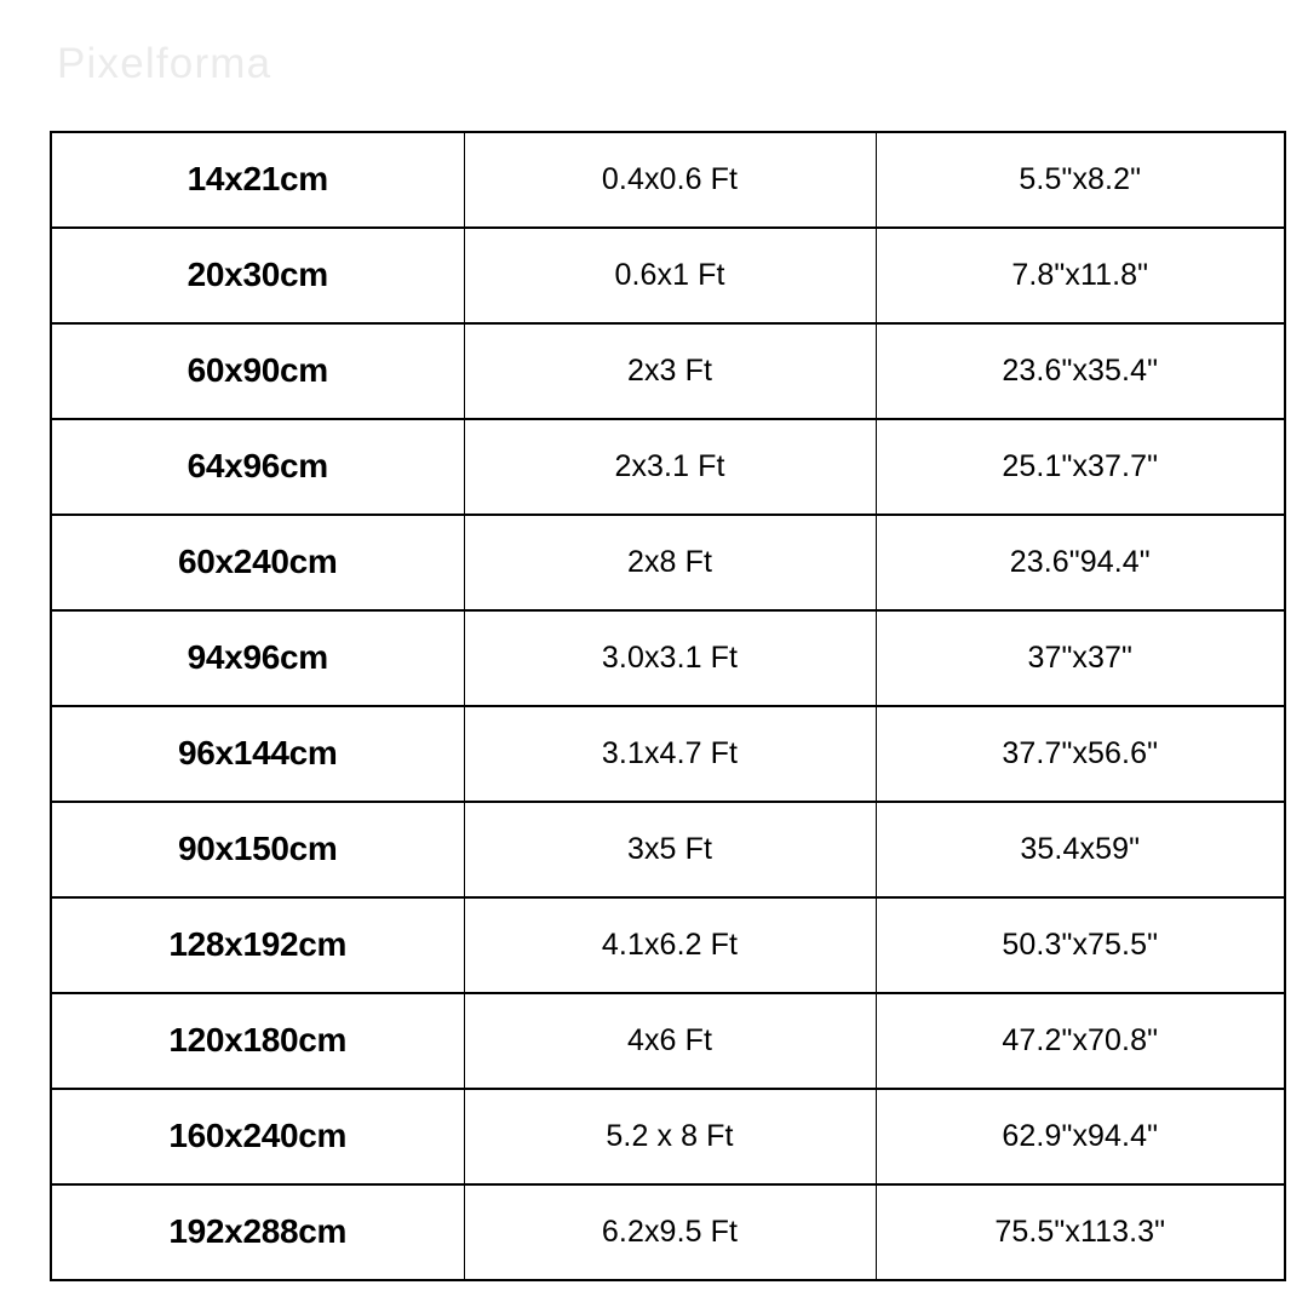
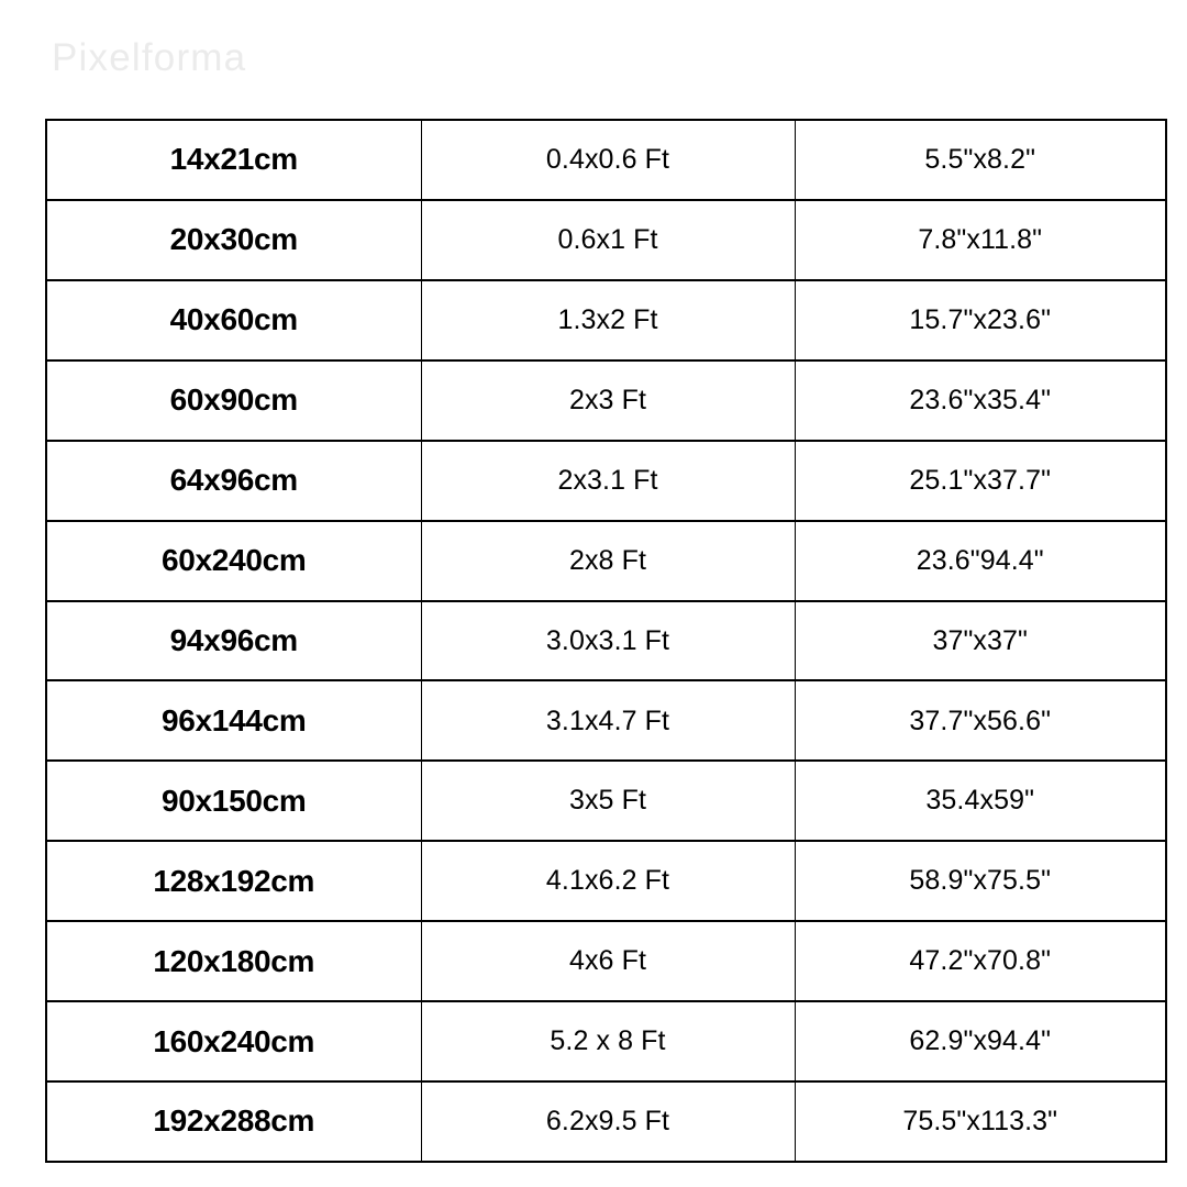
  14x21cm	0.4x0.6 Ft	5.5"x8.2"
  20x30cm	0.6x1 Ft	7.8"x11.8"
+ 40x60cm	1.3x2 Ft	15.7"x23.6"
  60x90cm	2x3 Ft	23.6"x35.4"
  64x96cm	2x3.1 Ft	25.1"x37.7"
  60x240cm	2x8 Ft	23.6"94.4"
  94x96cm	3.0x3.1 Ft	37"x37"
  96x144cm	3.1x4.7 Ft	37.7"x56.6"
  90x150cm	3x5 Ft	35.4x59"
- 128x192cm	4.1x6.2 Ft	50.3"x75.5"
+ 128x192cm	4.1x6.2 Ft	58.9"x75.5"
  120x180cm	4x6 Ft	47.2"x70.8"
  160x240cm	5.2 x 8 Ft	62.9"x94.4"
  192x288cm	6.2x9.5 Ft	75.5"x113.3"
